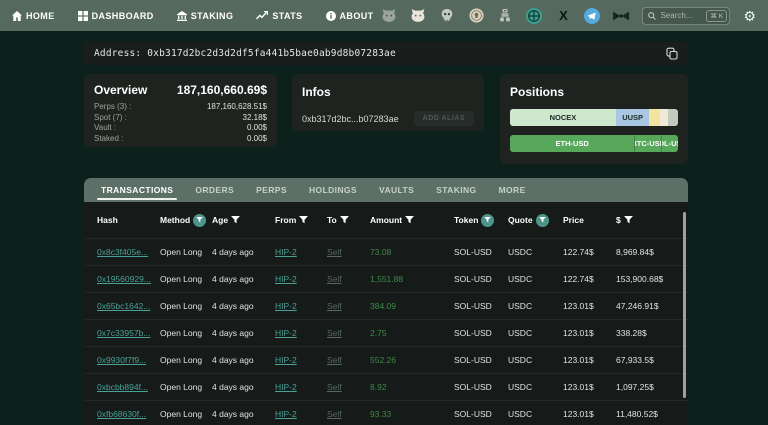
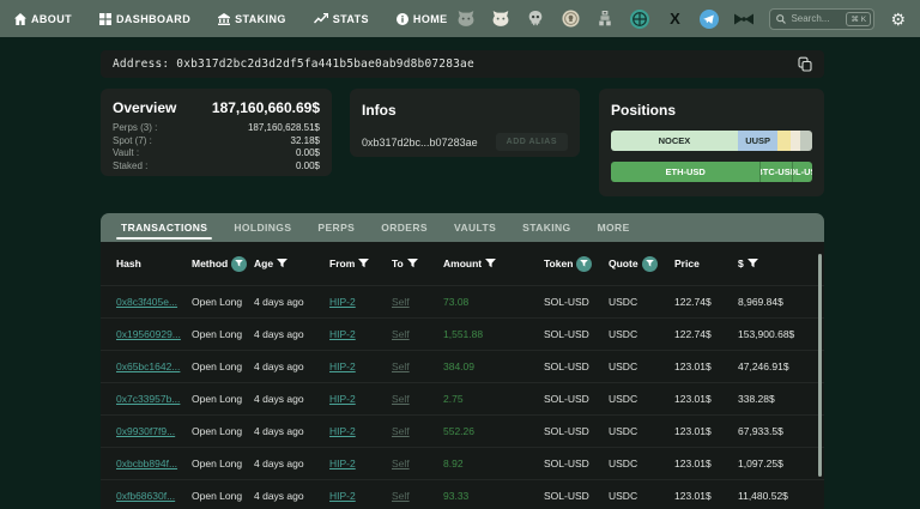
- HOME
+ ABOUT
  DASHBOARD
  STAKING
  STATS
- ABOUT
+ HOME
  X
  Search...
  ⚙
  Address: 0xb317d2bc2d3d2df5fa441b5bae0ab9d8b07283ae
  Overview
  187,160,660.69$
  Perps (3) :
  187,160,628.51$
  Spot (7) :
  32.18$
  Vault :
  0.00$
  Staked :
  0.00$
  Infos
  0xb317d2bc...b07283ae
  Positions
  NOCEX
  UUSP
  ETH-USD
  BTC-US
  TRANSACTIONS
- ORDERS
+ HOLDINGS
  PERPS
- HOLDINGS
+ ORDERS
  VAULTS
  STAKING
  MORE
  Hash
  Method
  Age
  From
  To
  Amount
  Token
  Quote
  Price
  $
  0x8c3f405e...
  Open Long
  4 days ago
  HIP-2
  Self
  73.08
  SOL-USD
  USDC
  122.74$
  8,969.84$
  0x19560929...
  Open Long
  4 days ago
  HIP-2
  Self
  1,551.88
  SOL-USD
  USDC
  122.74$
  153,900.68$
  0x65bc1642...
  Open Long
  4 days ago
  HIP-2
  Self
  384.09
  SOL-USD
  USDC
  123.01$
  47,246.91$
  0x7c33957b...
  Open Long
  4 days ago
  HIP-2
  Self
  2.75
  SOL-USD
  USDC
  123.01$
  338.28$
  0x9930f7f9...
  Open Long
  4 days ago
  HIP-2
  Self
  552.26
  SOL-USD
  USDC
  123.01$
  67,933.5$
  0xbcbb894f...
  Open Long
  4 days ago
  HIP-2
  Self
  8.92
  SOL-USD
  USDC
  123.01$
  1,097.25$
  0xfb68630f...
  Open Long
  4 days ago
  HIP-2
  Self
  93.33
  SOL-USD
  USDC
  123.01$
  11,480.52$
